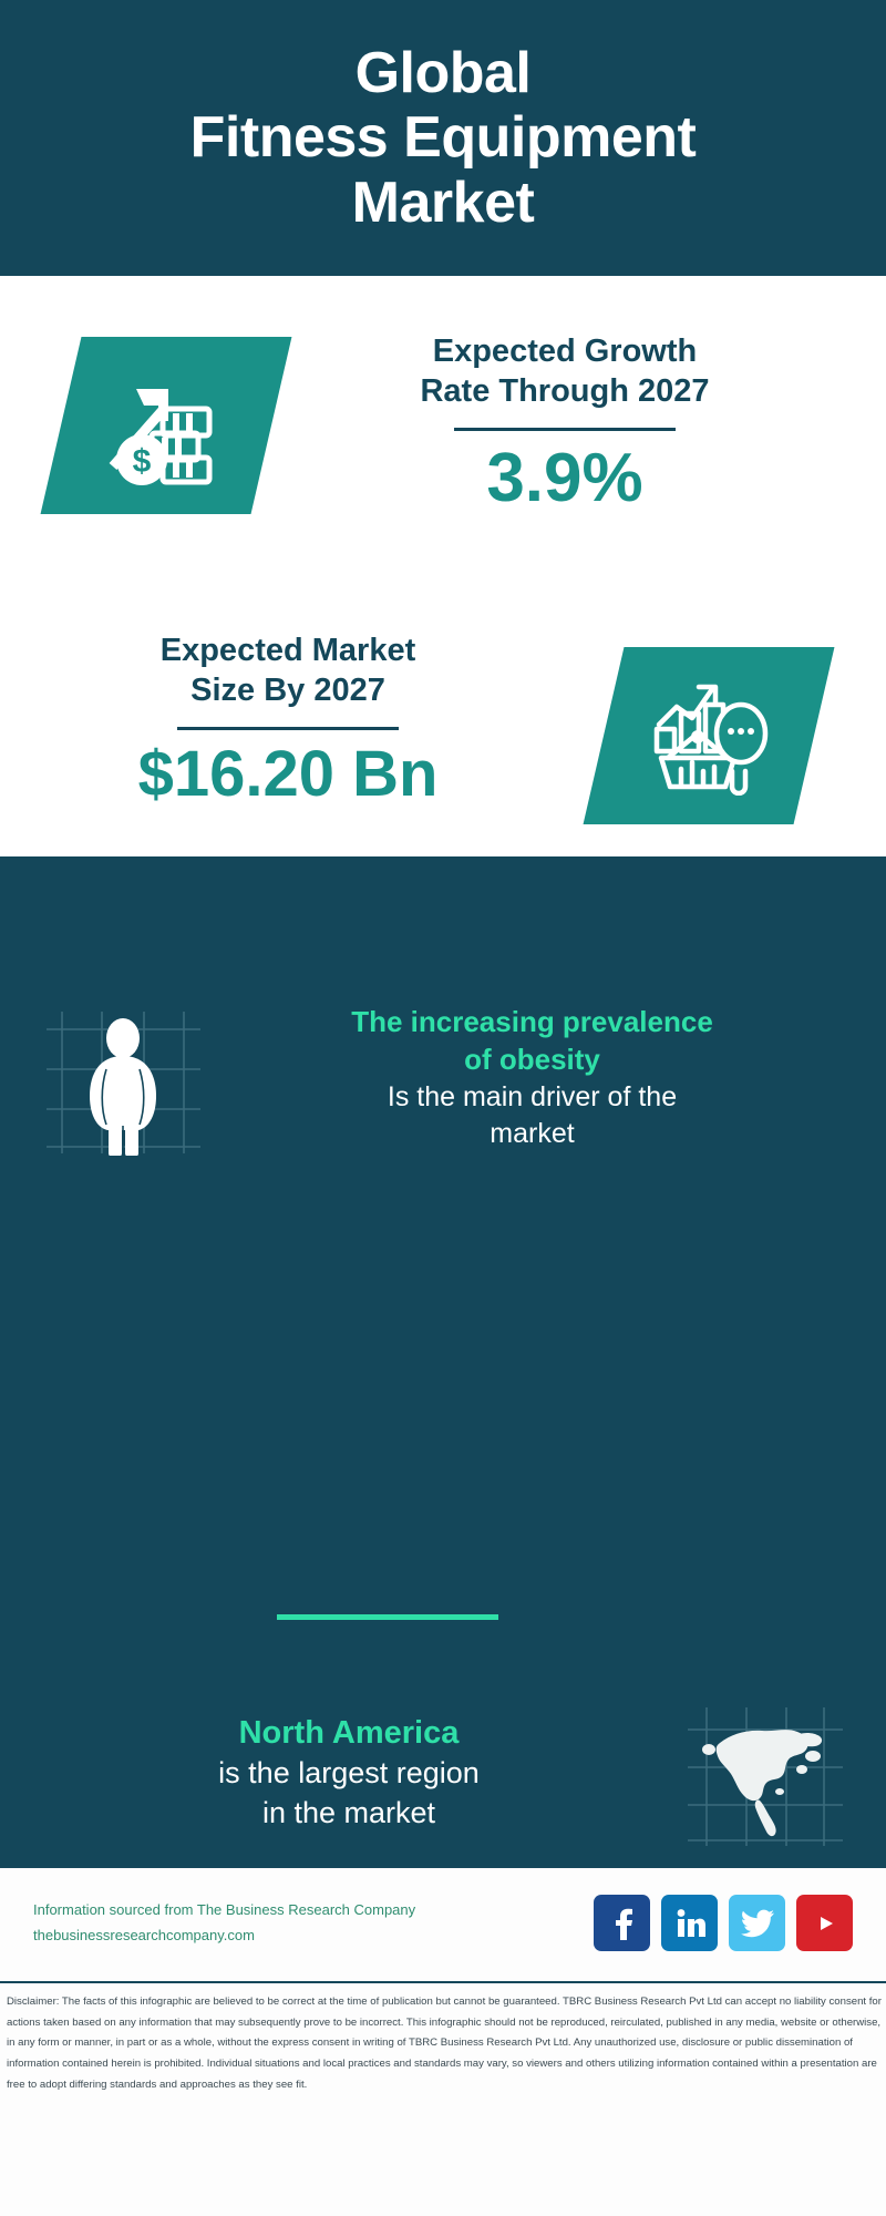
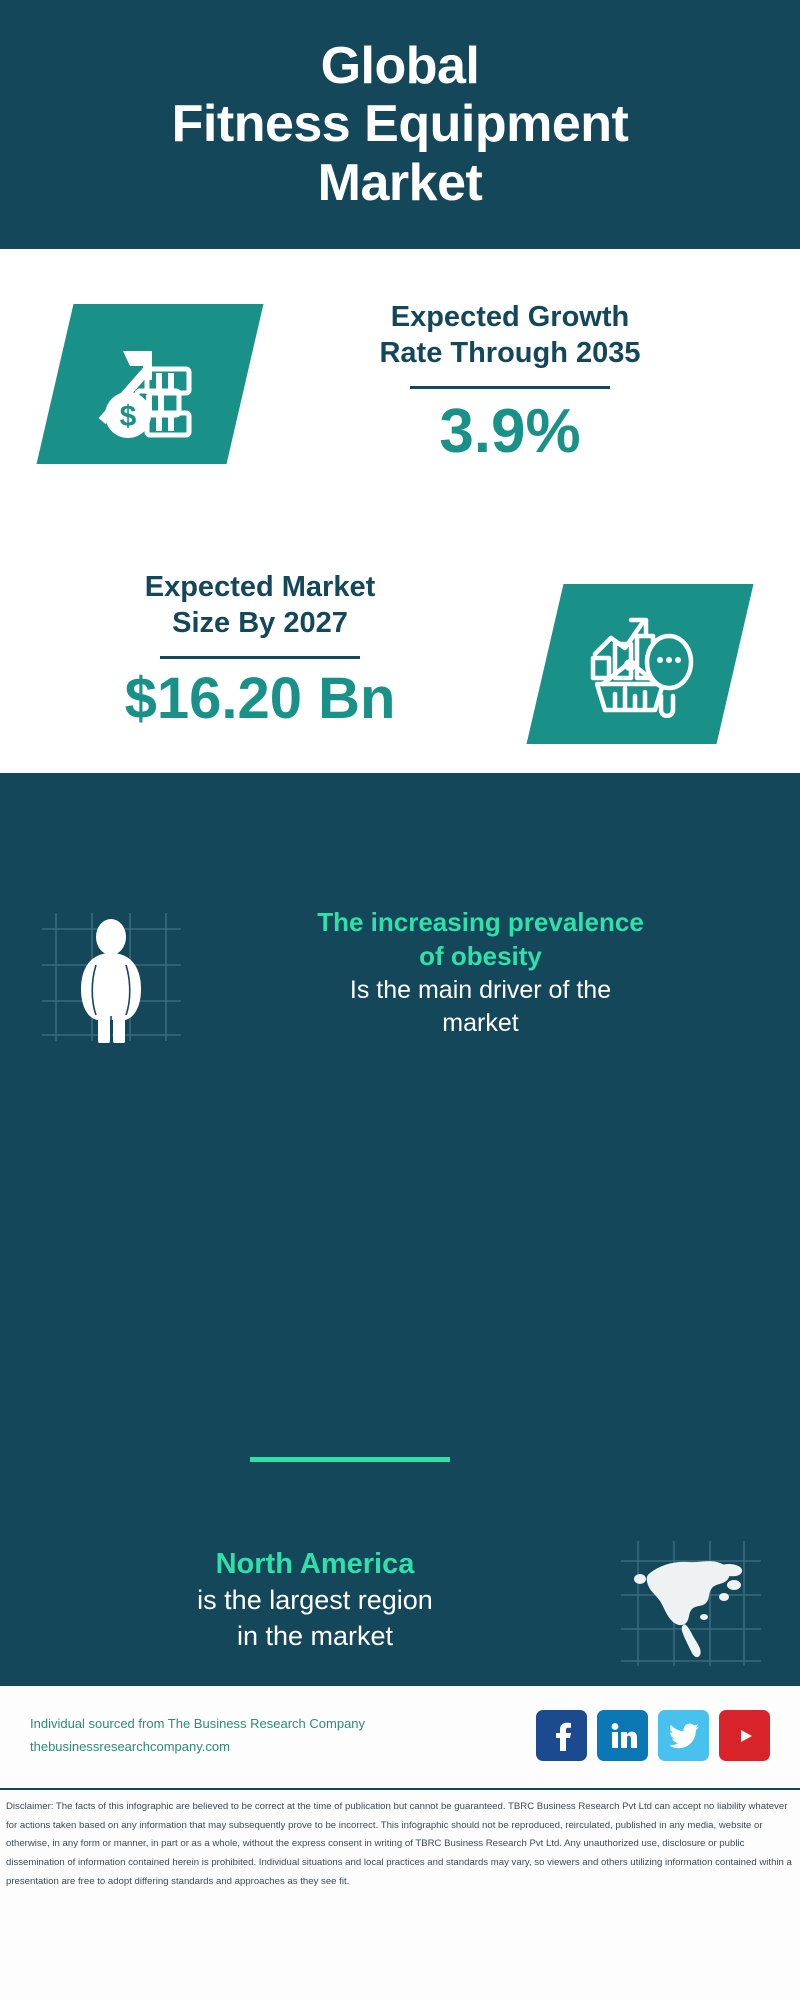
  Global
  Fitness Equipment
  Market
  Expected Growth
- Rate Through 2027
+ Rate Through 2035
  3.9%
  Expected Market
  Size By 2027
  $16.20 Bn
  The increasing prevalence
  of obesity
  Is the main driver of the
  market
  North America
  is the largest region
  in the market
- Information sourced from The Business Research Company
+ Individual sourced from The Business Research Company
  thebusinessresearchcompany.com
- Disclaimer: The facts of this infographic are believed to be correct at the time of publication but cannot be guaranteed. TBRC Business Research Pvt Ltd can accept no liability consent for actions taken based on any information that may subsequently prove to be incorrect. This infographic should not be reproduced, reirculated, published in any media, website or otherwise, in any form or manner, in part or as a whole, without the express consent in writing of TBRC Business Research Pvt Ltd. Any unauthorized use, disclosure or public dissemination of information contained herein is prohibited. Individual situations and local practices and standards may vary, so viewers and others utilizing information contained within a presentation are free to adopt differing standards and approaches as they see fit.
+ Disclaimer: The facts of this infographic are believed to be correct at the time of publication but cannot be guaranteed. TBRC Business Research Pvt Ltd can accept no liability whatever for actions taken based on any information that may subsequently prove to be incorrect. This infographic should not be reproduced, reirculated, published in any media, website or otherwise, in any form or manner, in part or as a whole, without the express consent in writing of TBRC Business Research Pvt Ltd. Any unauthorized use, disclosure or public dissemination of information contained herein is prohibited. Individual situations and local practices and standards may vary, so viewers and others utilizing information contained within a presentation are free to adopt differing standards and approaches as they see fit.
